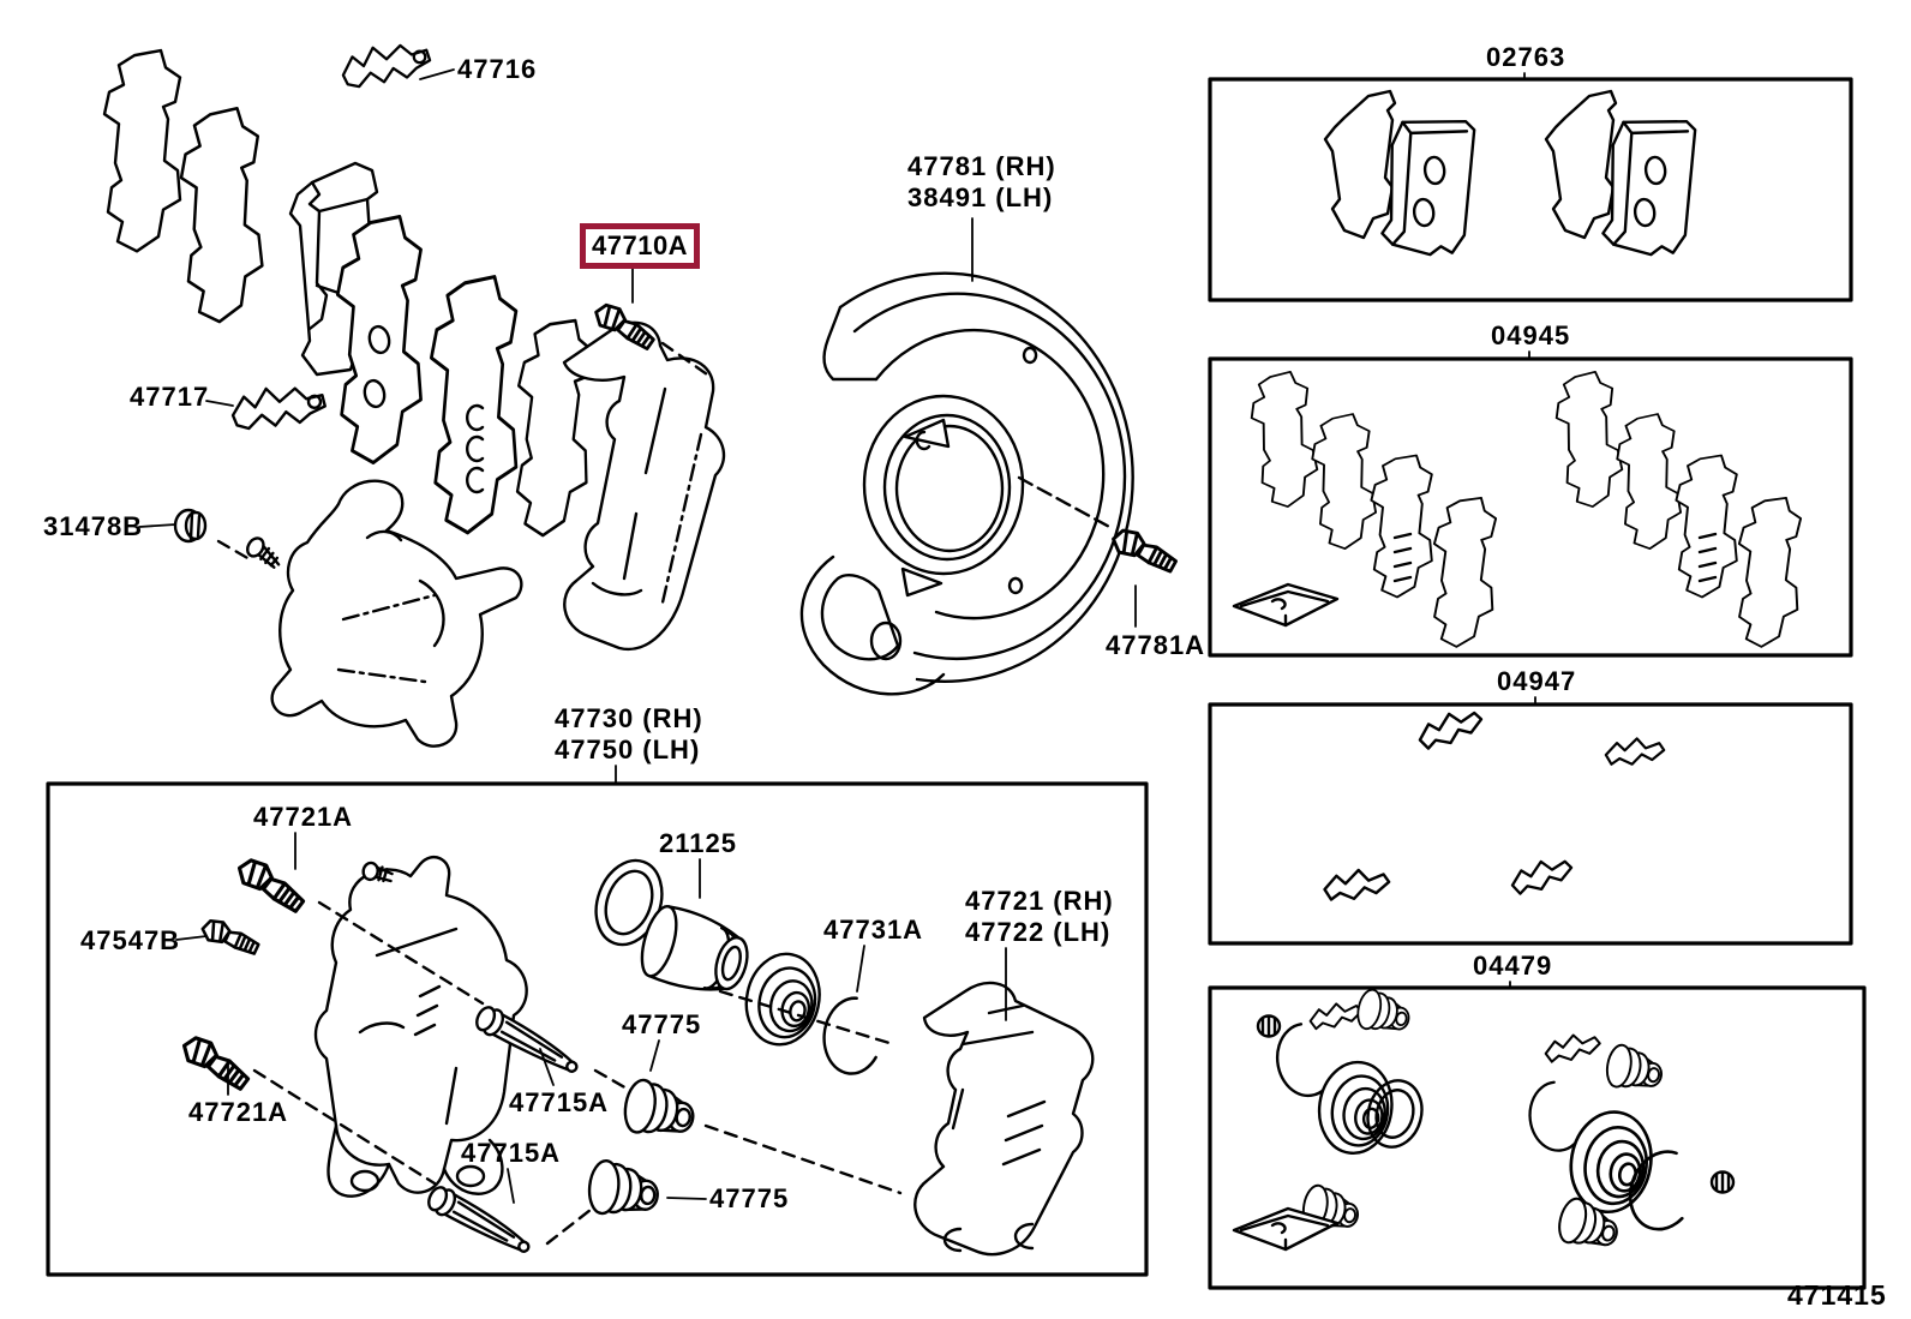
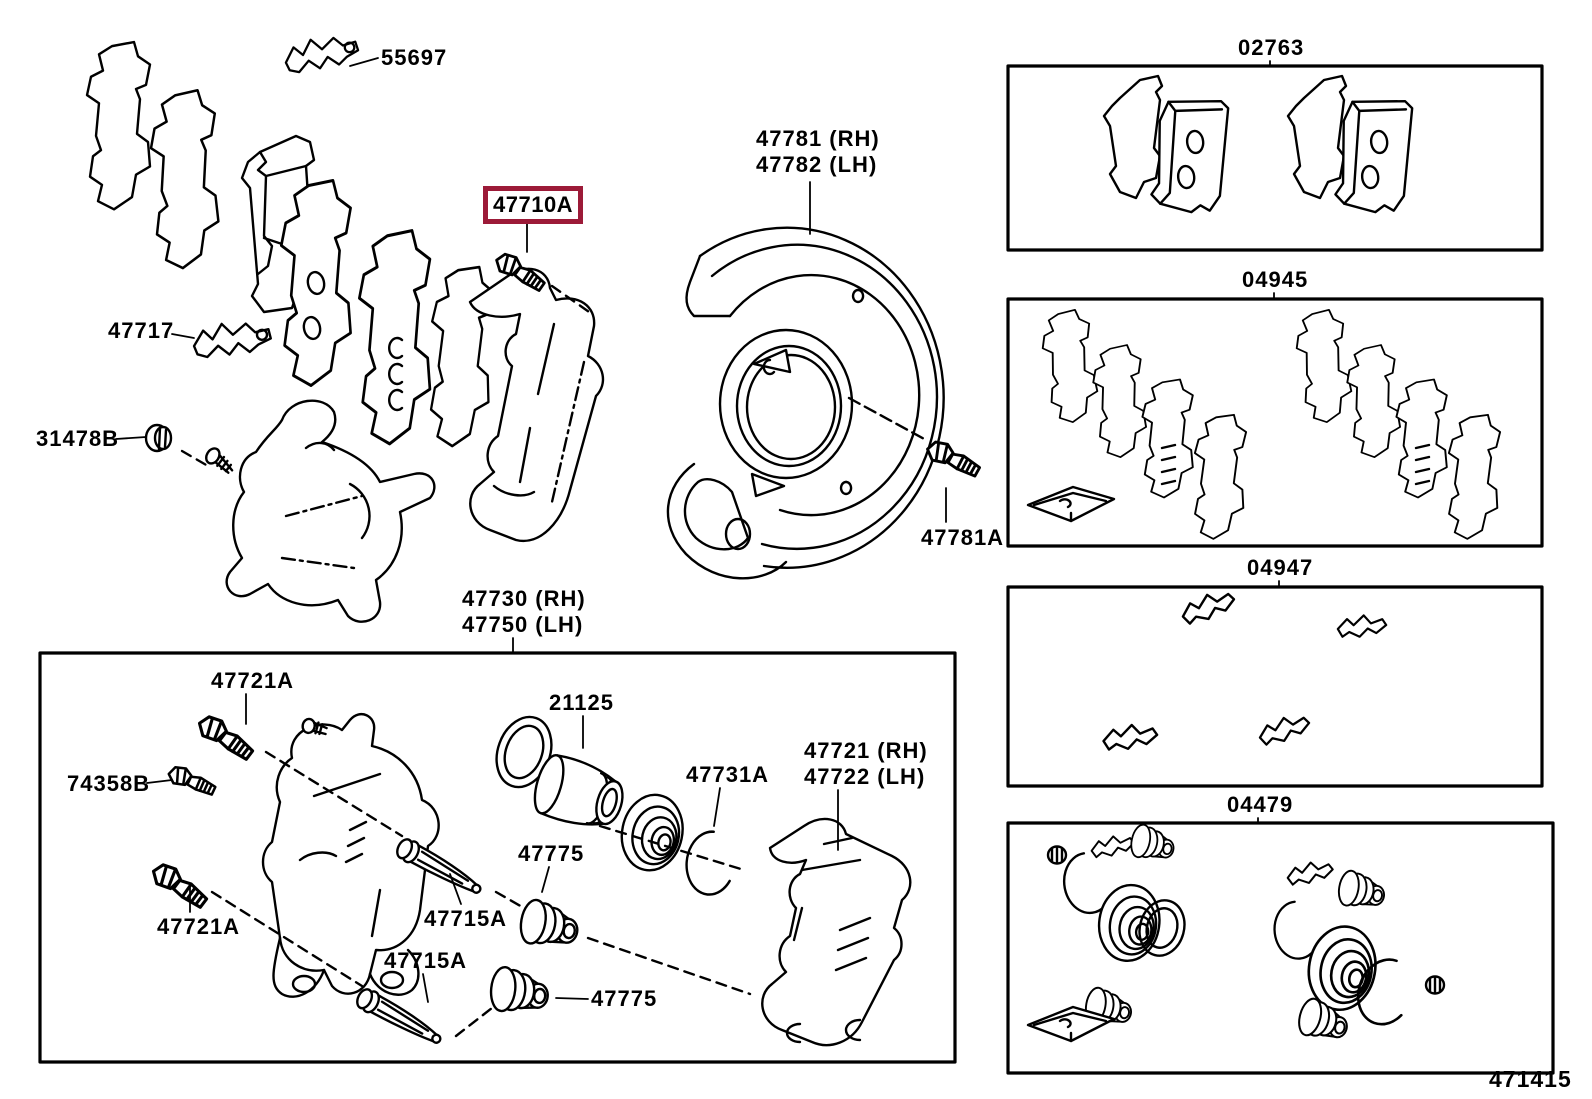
- 47716
+ 55697
  47717
  31478B
  47710A
  47781 (RH)
- 38491 (LH)
+ 47782 (LH)
  47781A
  47730 (RH)
  47750 (LH)
  47721A
- 47547B
+ 74358B
  47721A
  21125
  47731A
  47775
  47715A
  47715A
  47775
  47721 (RH)
  47722 (LH)
  02763
  04945
  04947
  04479
  471415
